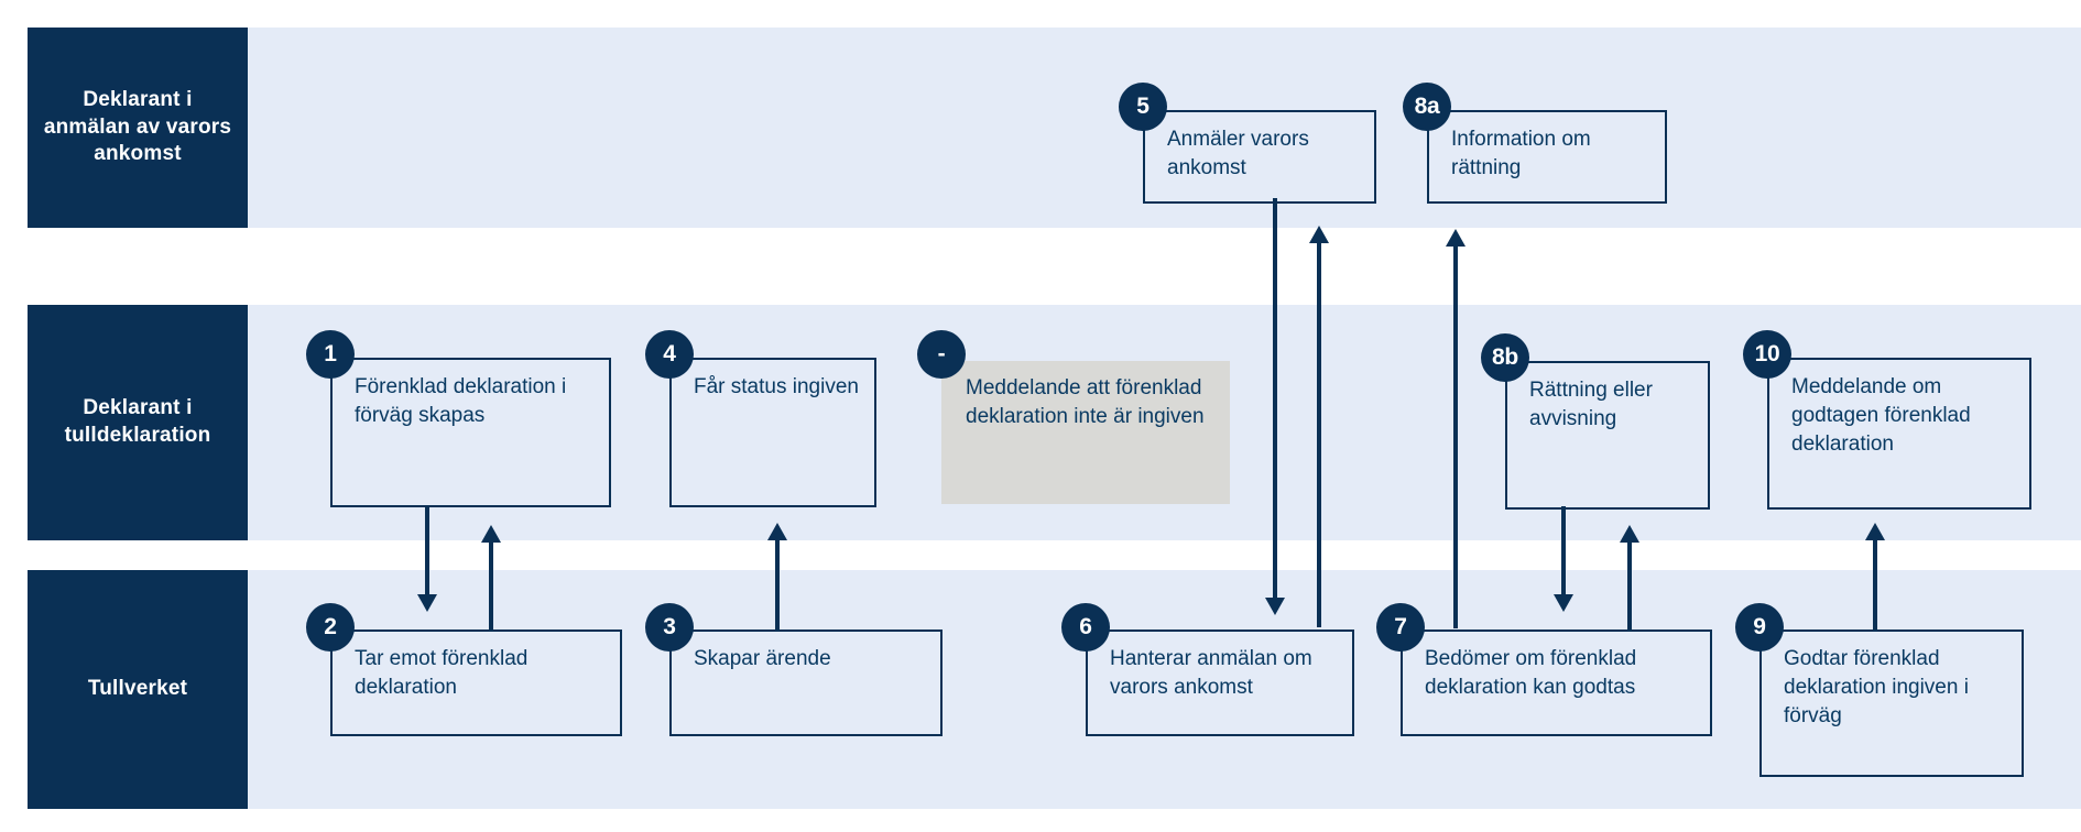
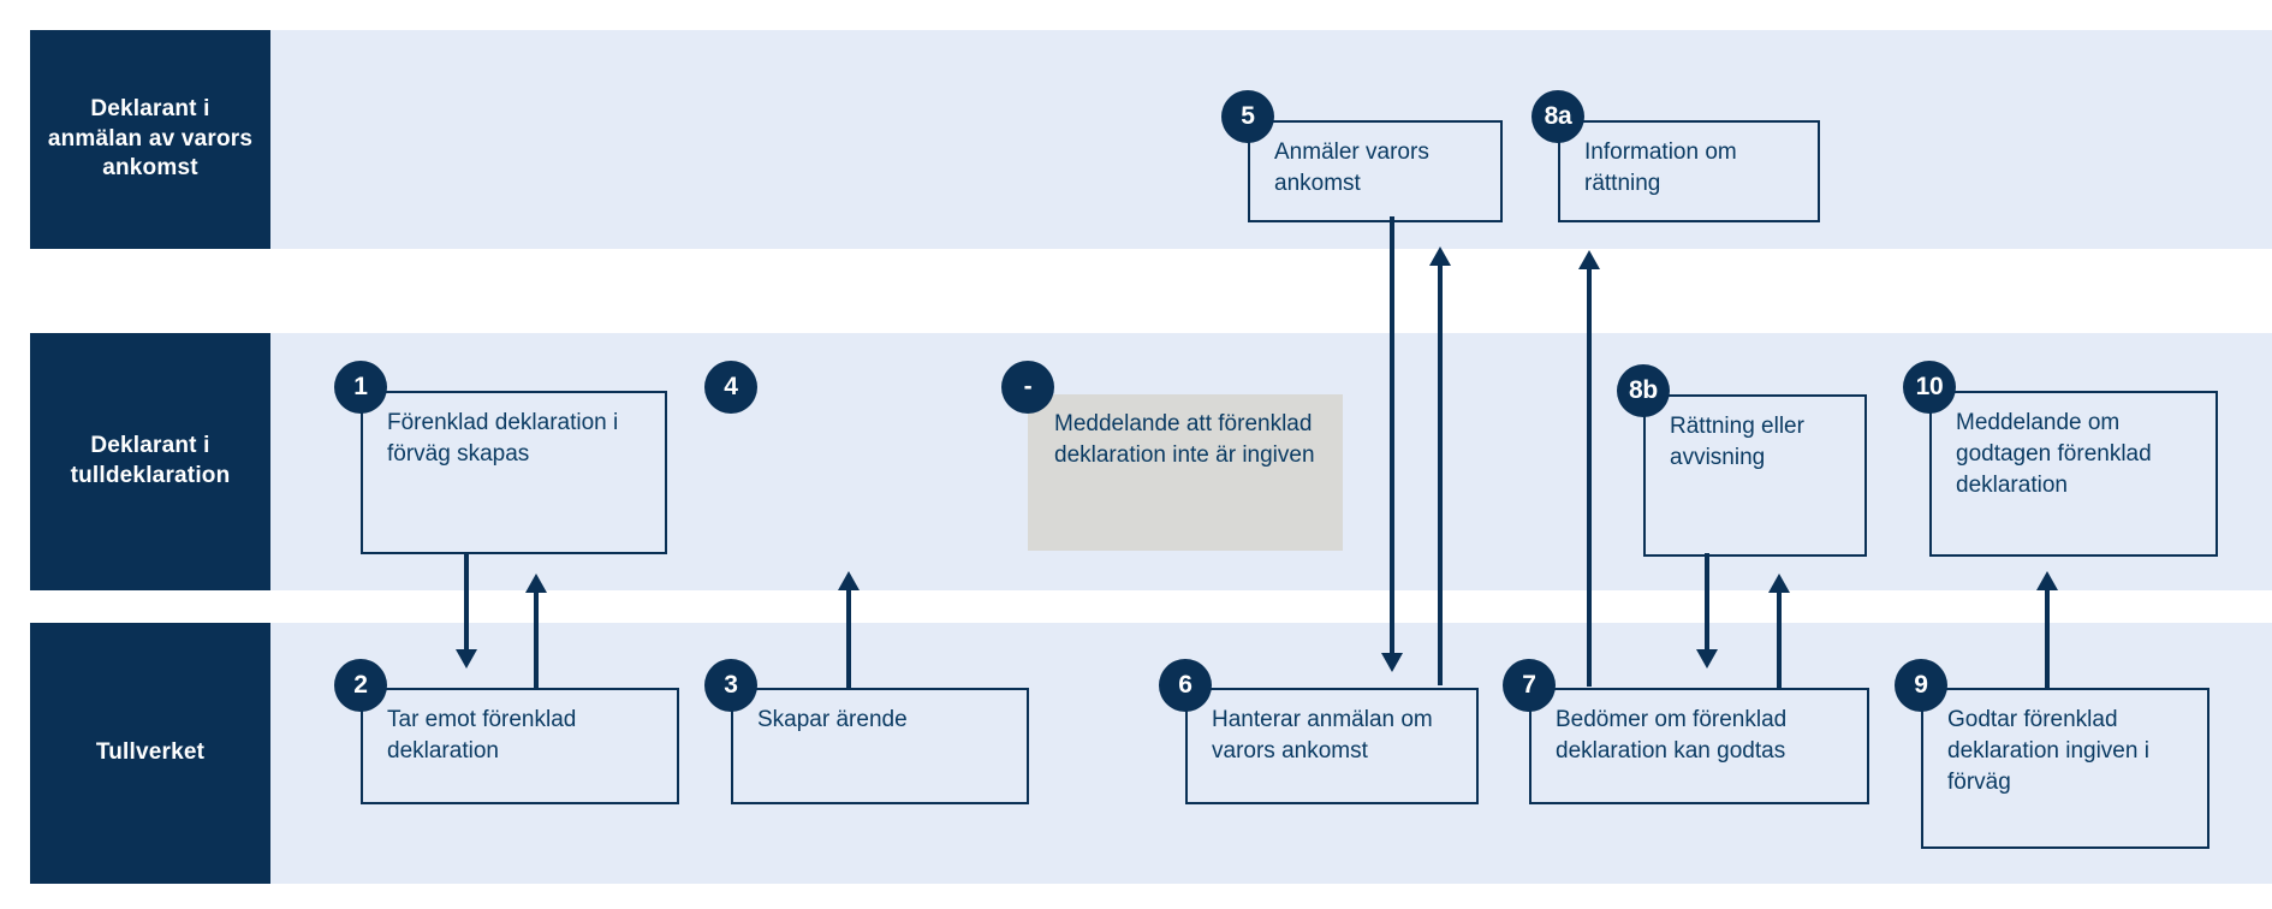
  Deklarant i anmälan av varors ankomst
  Deklarant i tulldeklaration
  Tullverket
  Anmäler varors ankomst
  5
  Information om rättning
  8a
  Förenklad deklaration i förväg skapas
  1
- Får status ingiven
  4
  Meddelande att förenklad deklaration inte är ingiven
  -
  Rättning eller avvisning
  8b
  Meddelande om godtagen förenklad deklaration
  10
  Tar emot förenklad deklaration
  2
  Skapar ärende
  3
  Hanterar anmälan om varors ankomst
  6
  Bedömer om förenklad deklaration kan godtas
  7
  Godtar förenklad deklaration ingiven i förväg
  9
